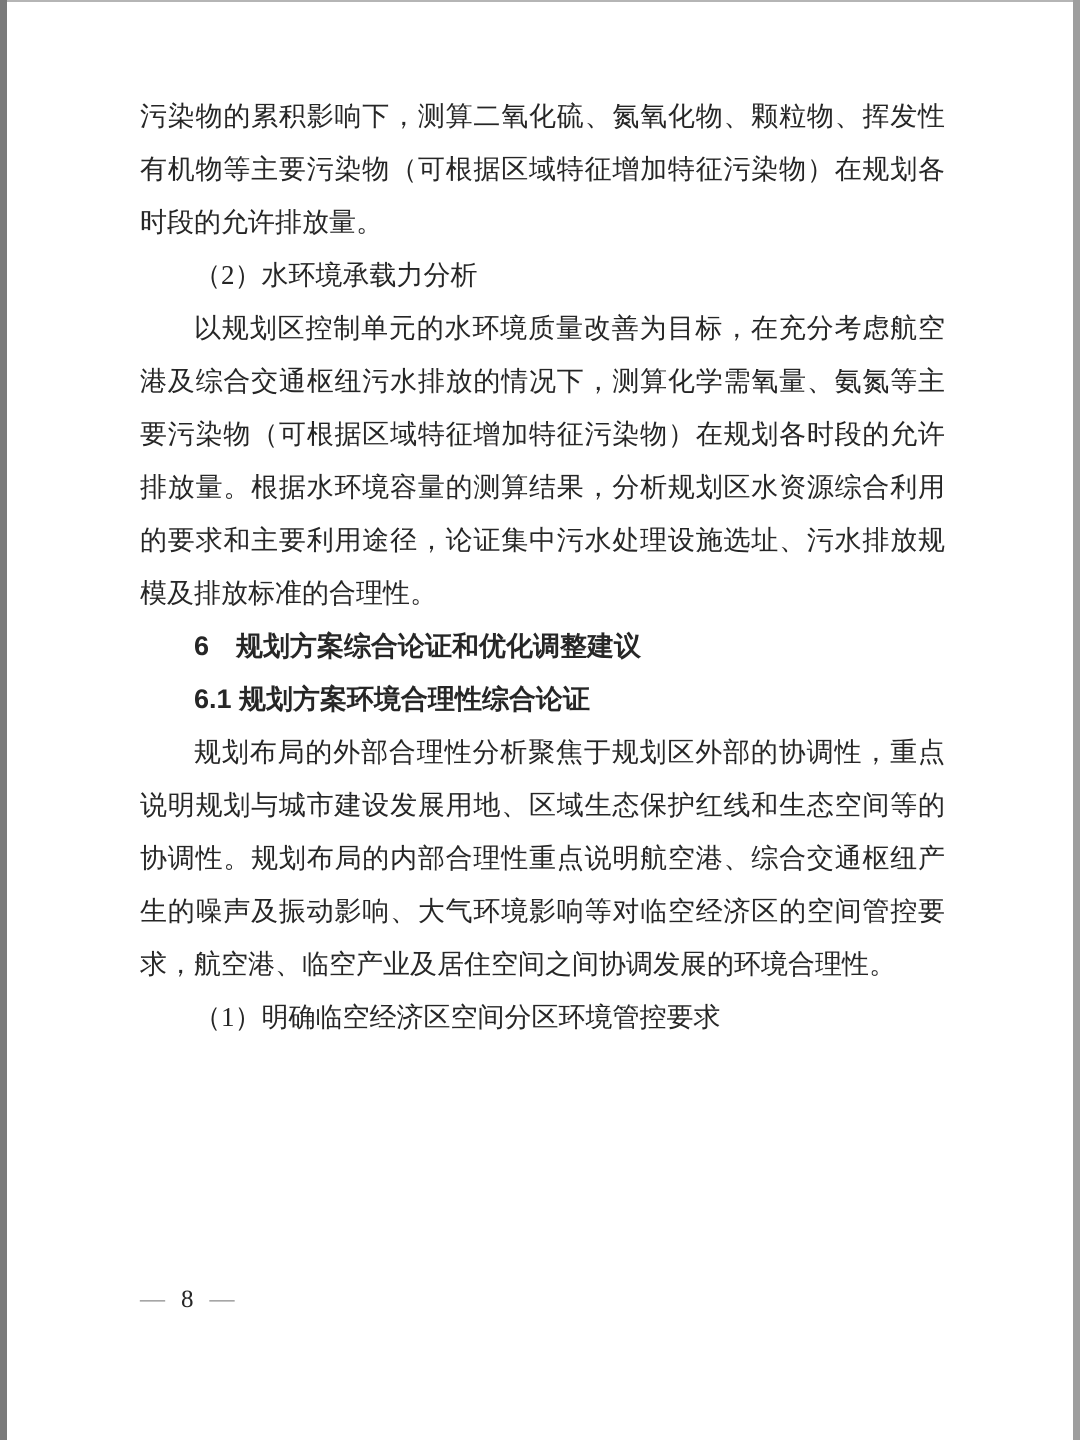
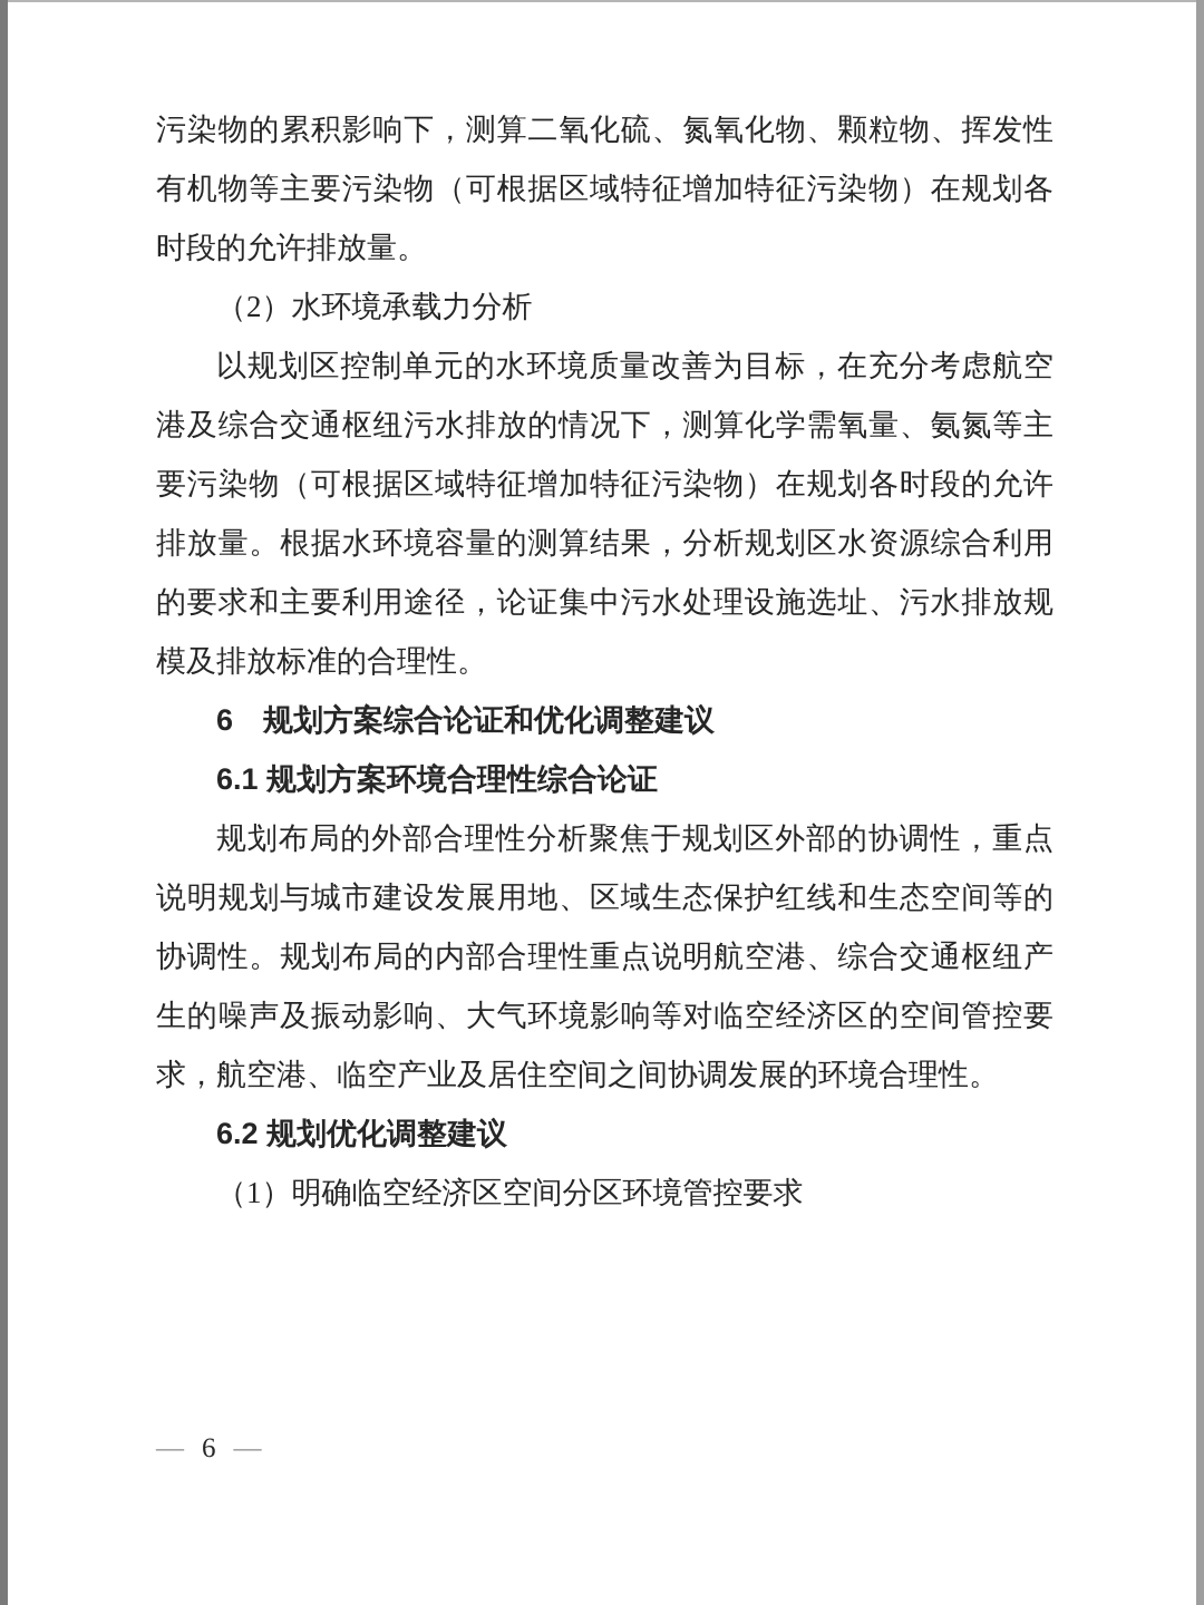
  污染物的累积影响下，测算二氧化硫、氮氧化物、颗粒物、挥发性有机物等主要污染物（可根据区域特征增加特征污染物）在规划各时段的允许排放量。
  （2）水环境承载力分析
  以规划区控制单元的水环境质量改善为目标，在充分考虑航空港及综合交通枢纽污水排放的情况下，测算化学需氧量、氨氮等主要污染物（可根据区域特征增加特征污染物）在规划各时段的允许排放量。根据水环境容量的测算结果，分析规划区水资源综合利用的要求和主要利用途径，论证集中污水处理设施选址、污水排放规模及排放标准的合理性。
  6 规划方案综合论证和优化调整建议
  6.1 规划方案环境合理性综合论证
  规划布局的外部合理性分析聚焦于规划区外部的协调性，重点说明规划与城市建设发展用地、区域生态保护红线和生态空间等的协调性。规划布局的内部合理性重点说明航空港、综合交通枢纽产生的噪声及振动影响、大气环境影响等对临空经济区的空间管控要求，航空港、临空产业及居住空间之间协调发展的环境合理性。
+ 6.2 规划优化调整建议
  （1）明确临空经济区空间分区环境管控要求
- — 8 —
+ — 6 —
